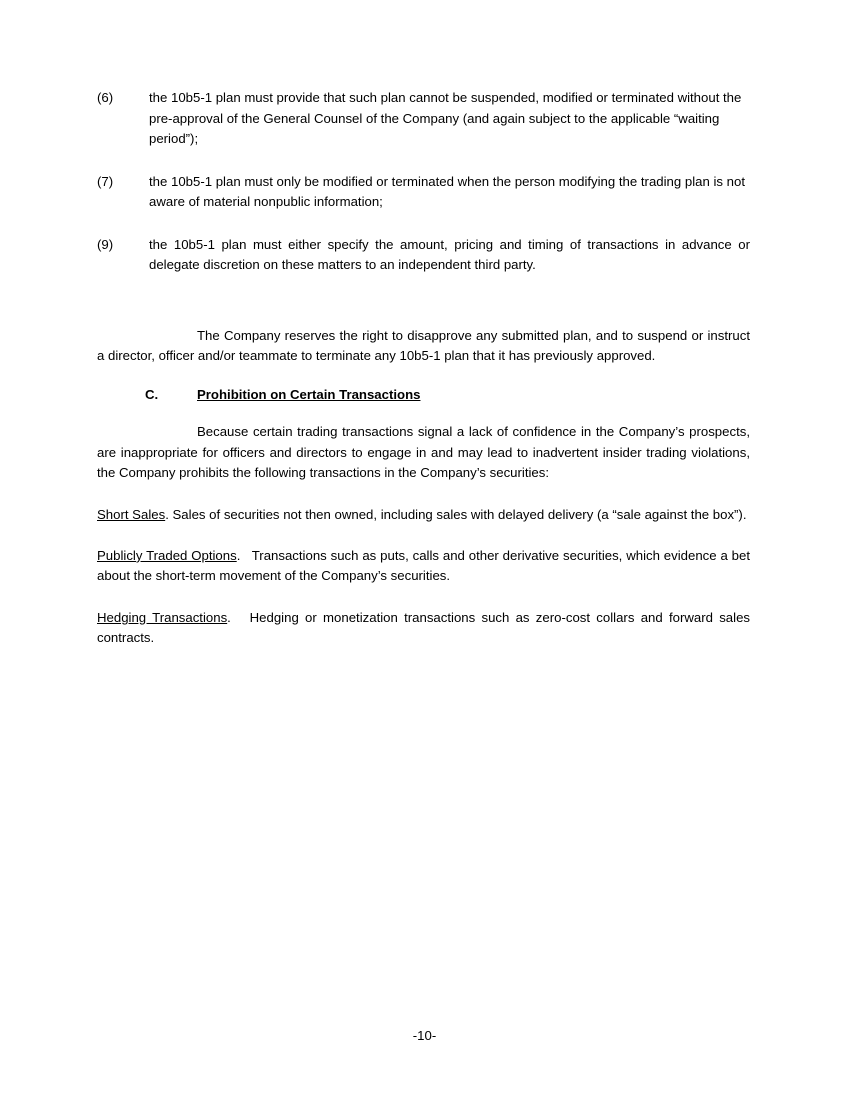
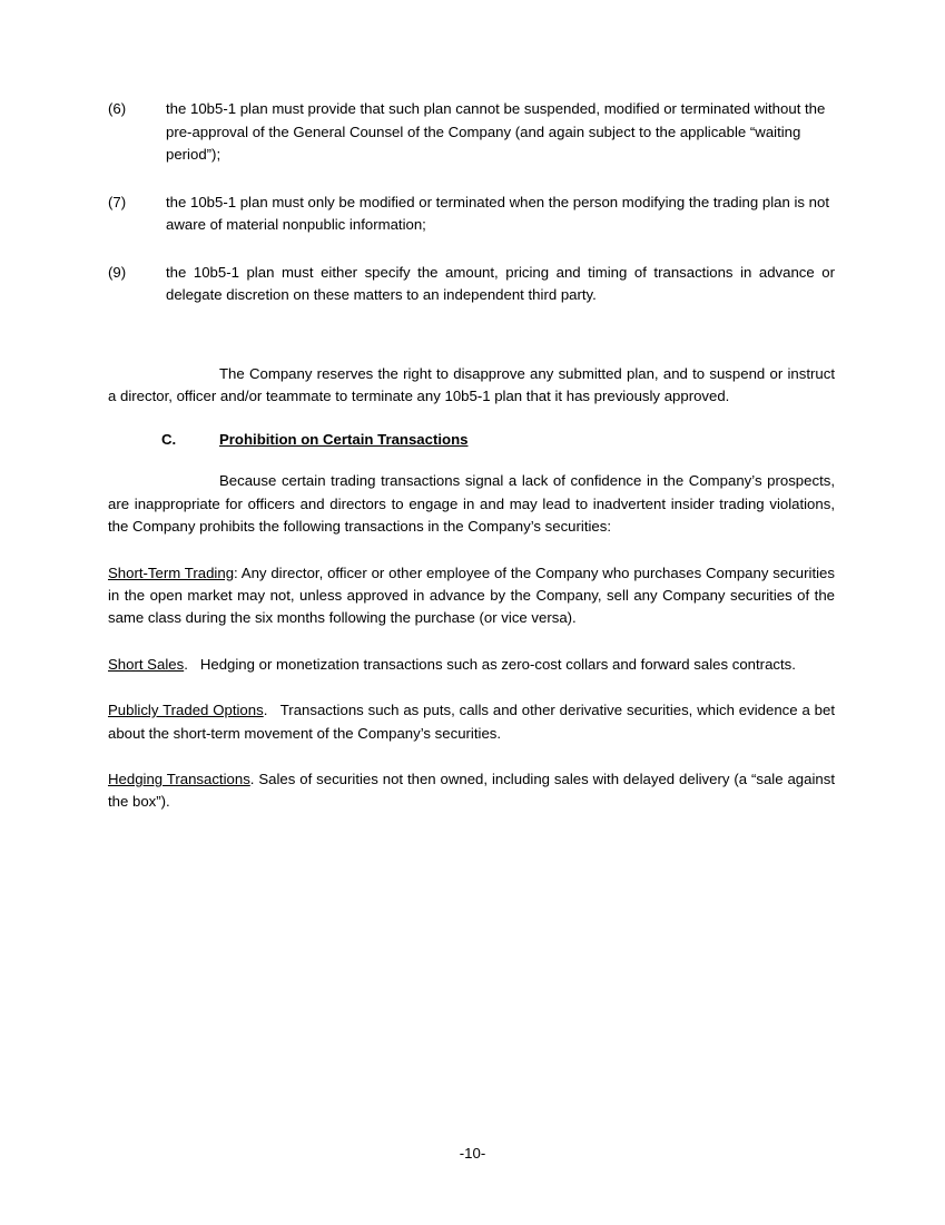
  (6)
  the 10b5-1 plan must provide that such plan cannot be suspended, modified or terminated without the pre-approval of the General Counsel of the Company (and again subject to the applicable “waiting period”);
  (7)
  the 10b5-1 plan must only be modified or terminated when the person modifying the trading plan is not aware of material nonpublic information;
  (9)
  the 10b5-1 plan must either specify the amount, pricing and timing of transactions in advance or delegate discretion on these matters to an independent third party.
  The Company reserves the right to disapprove any submitted plan, and to suspend or instruct a director, officer and/or teammate to terminate any 10b5-1 plan that it has previously approved.
  C.
  Prohibition on Certain Transactions
  Because certain trading transactions signal a lack of confidence in the Company’s prospects, are inappropriate for officers and directors to engage in and may lead to inadvertent insider trading violations, the Company prohibits the following transactions in the Company’s securities:
+ Short-Term Trading: Any director, officer or other employee of the Company who purchases Company securities in the open market may not, unless approved in advance by the Company, sell any Company securities of the same class during the six months following the purchase (or vice versa).
- Short Sales. Sales of securities not then owned, including sales with delayed delivery (a “sale against the box”).
+ Short Sales. Hedging or monetization transactions such as zero-cost collars and forward sales contracts.
  Publicly Traded Options. Transactions such as puts, calls and other derivative securities, which evidence a bet about the short-term movement of the Company’s securities.
- Hedging Transactions. Hedging or monetization transactions such as zero-cost collars and forward sales contracts.
+ Hedging Transactions. Sales of securities not then owned, including sales with delayed delivery (a “sale against the box”).
  -10-
